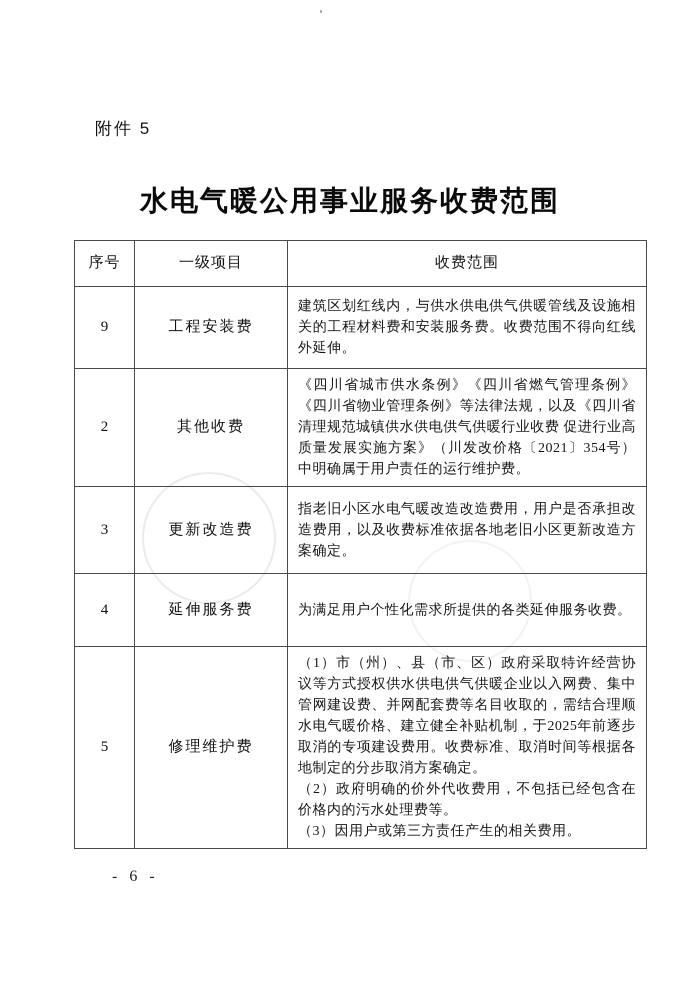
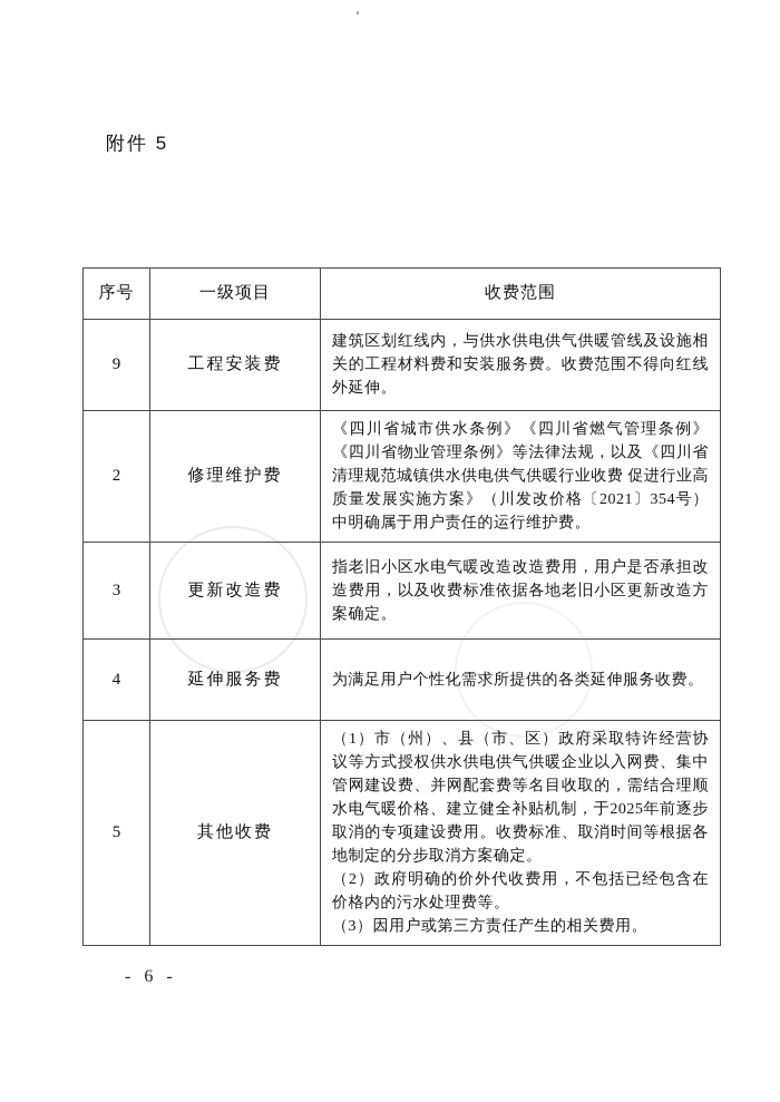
  附件 5
- 水电气暖公用事业服务收费范围
  序号	一级项目	收费范围
  9	工程安装费	建筑区划红线内，与供水供电供气供暖管线及设施相关的工程材料费和安装服务费。收费范围不得向红线外延伸。
- 2	其他收费	《四川省城市供水条例》《四川省燃气管理条例》《四川省物业管理条例》等法律法规，以及《四川省清理规范城镇供水供电供气供暖行业收费 促进行业高质量发展实施方案》（川发改价格〔2021〕354号）中明确属于用户责任的运行维护费。
+ 2	修理维护费	《四川省城市供水条例》《四川省燃气管理条例》《四川省物业管理条例》等法律法规，以及《四川省清理规范城镇供水供电供气供暖行业收费 促进行业高质量发展实施方案》（川发改价格〔2021〕354号）中明确属于用户责任的运行维护费。
  3	更新改造费	指老旧小区水电气暖改造改造费用，用户是否承担改造费用，以及收费标准依据各地老旧小区更新改造方案确定。
  4	延伸服务费	为满足用户个性化需求所提供的各类延伸服务收费。
- 5	修理维护费	（1）市（州）、县（市、区）政府采取特许经营协议等方式授权供水供电供气供暖企业以入网费、集中管网建设费、并网配套费等名目收取的，需结合理顺水电气暖价格、建立健全补贴机制，于2025年前逐步取消的专项建设费用。收费标准、取消时间等根据各地制定的分步取消方案确定。 （2）政府明确的价外代收费用，不包括已经包含在价格内的污水处理费等。 （3）因用户或第三方责任产生的相关费用。
+ 5	其他收费	（1）市（州）、县（市、区）政府采取特许经营协议等方式授权供水供电供气供暖企业以入网费、集中管网建设费、并网配套费等名目收取的，需结合理顺水电气暖价格、建立健全补贴机制，于2025年前逐步取消的专项建设费用。收费标准、取消时间等根据各地制定的分步取消方案确定。 （2）政府明确的价外代收费用，不包括已经包含在价格内的污水处理费等。 （3）因用户或第三方责任产生的相关费用。
  - 6 -
